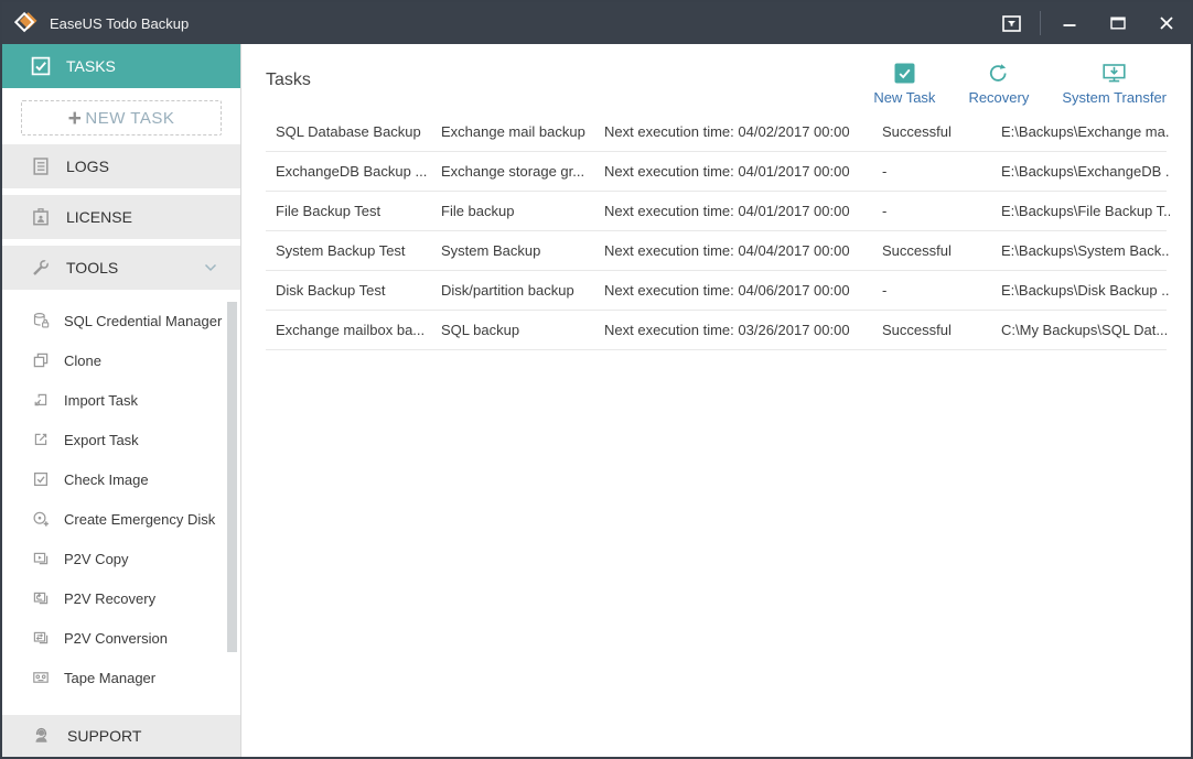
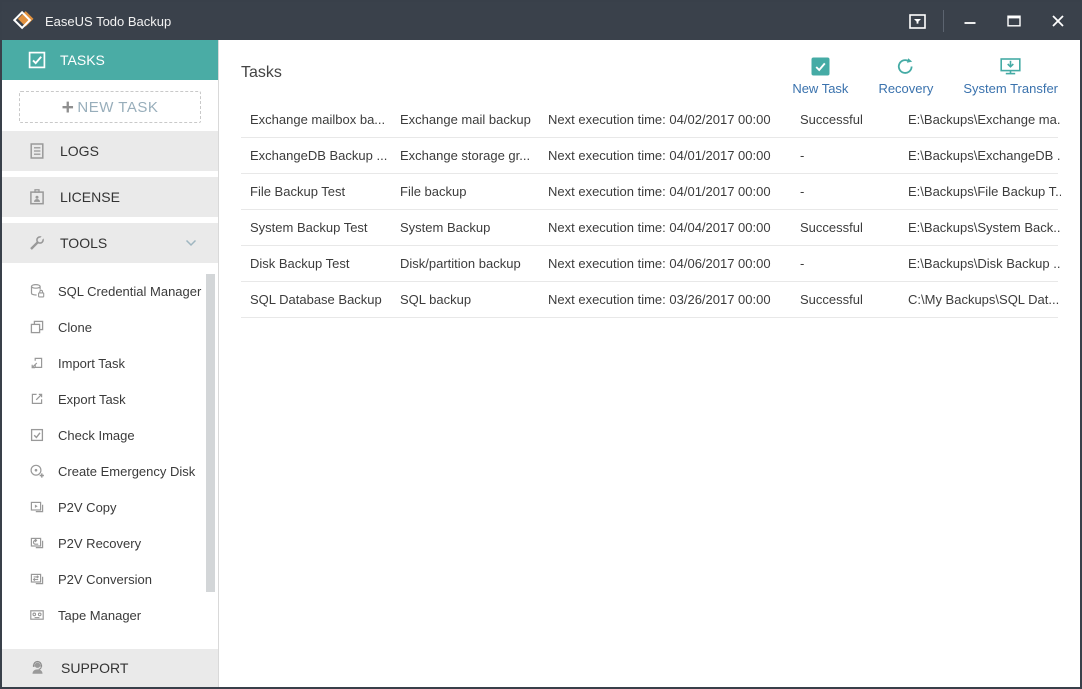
  EaseUS Todo Backup
  TASKS
  +
  NEW TASK
  LOGS
  LICENSE
  TOOLS
  SQL Credential Manager
  Clone
  Import Task
  Export Task
  Check Image
  Create Emergency Disk
  P2V Copy
  P2V Recovery
  P2V Conversion
  Tape Manager
  SUPPORT
  Tasks
  New Task
  Recovery
  System Transfer
- SQL Database Backup
+ Exchange mailbox ba...
  Exchange mail backup
  Next execution time: 04/02/2017 00:00
  Successful
  E:\Backups\Exchange ma.
  ExchangeDB Backup ...
  Exchange storage gr...
  Next execution time: 04/01/2017 00:00
  -
  E:\Backups\ExchangeDB .
  File Backup Test
  File backup
  Next execution time: 04/01/2017 00:00
  -
  E:\Backups\File Backup T..
  System Backup Test
  System Backup
  Next execution time: 04/04/2017 00:00
  Successful
  E:\Backups\System Back..
  Disk Backup Test
  Disk/partition backup
  Next execution time: 04/06/2017 00:00
  -
  E:\Backups\Disk Backup ..
- Exchange mailbox ba...
+ SQL Database Backup
  SQL backup
  Next execution time: 03/26/2017 00:00
  Successful
  C:\My Backups\SQL Dat...
